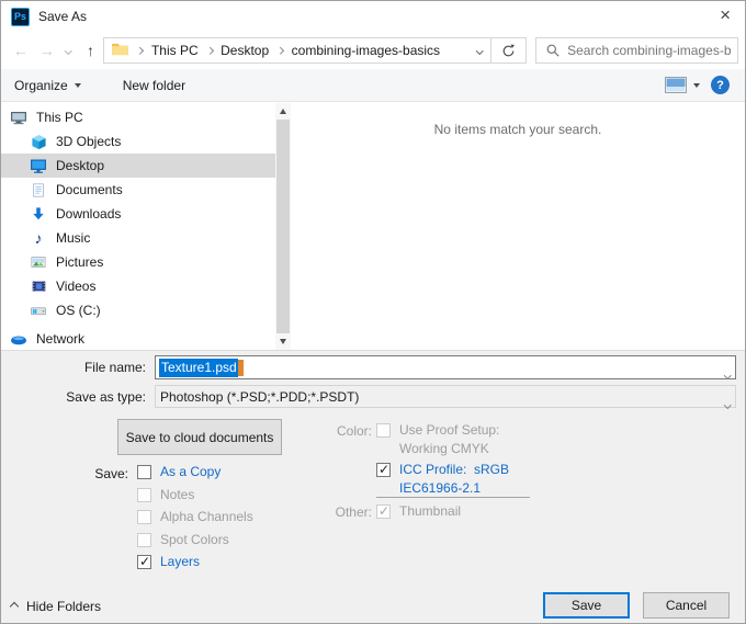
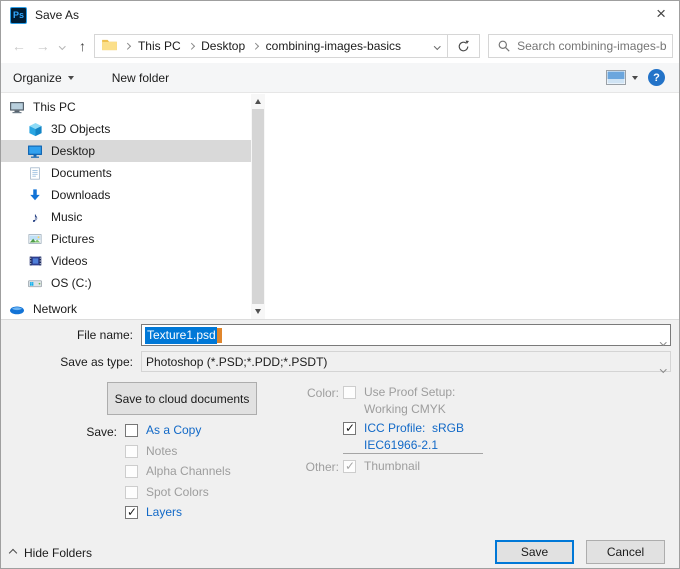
  Ps
  Save As
  ×
  ←
  →
  ↑
  This PC
  Desktop
  combining-images-basics
  Search combining-images-b
  Organize
  New folder
  ?
  This PC
  3D Objects
  Desktop
  Documents
  Downloads
  ♪
  Music
  Pictures
  Videos
  OS (C:)
  Network
- No items match your search.
  File name:
  Texture1.psd
  Save as type:
  Photoshop (*.PSD;*.PDD;*.PSDT)
  Save to cloud documents
  Save:
  As a Copy
  Notes
  Alpha Channels
  Spot Colors
  Layers
  Color:
  Use Proof Setup:
  Working CMYK
  ICC Profile: sRGB
  IEC61966-2.1
  Other:
  Thumbnail
  Hide Folders
  Save
  Cancel
